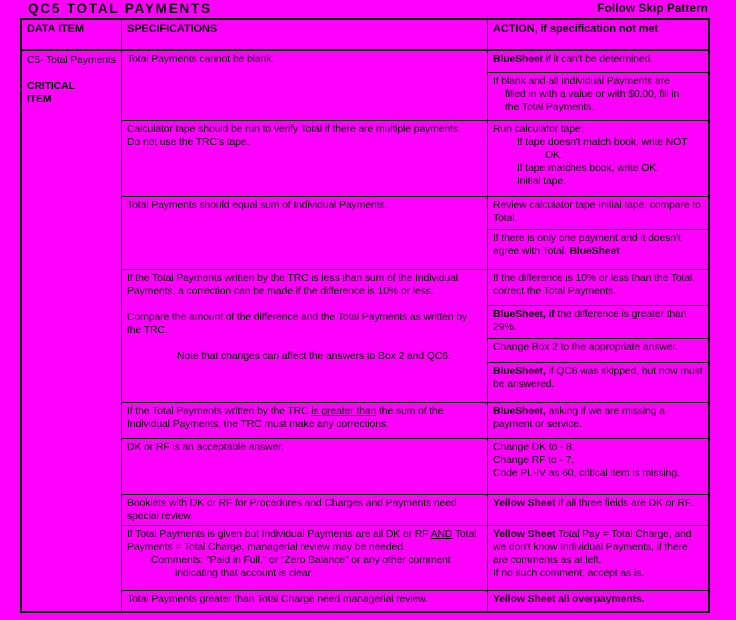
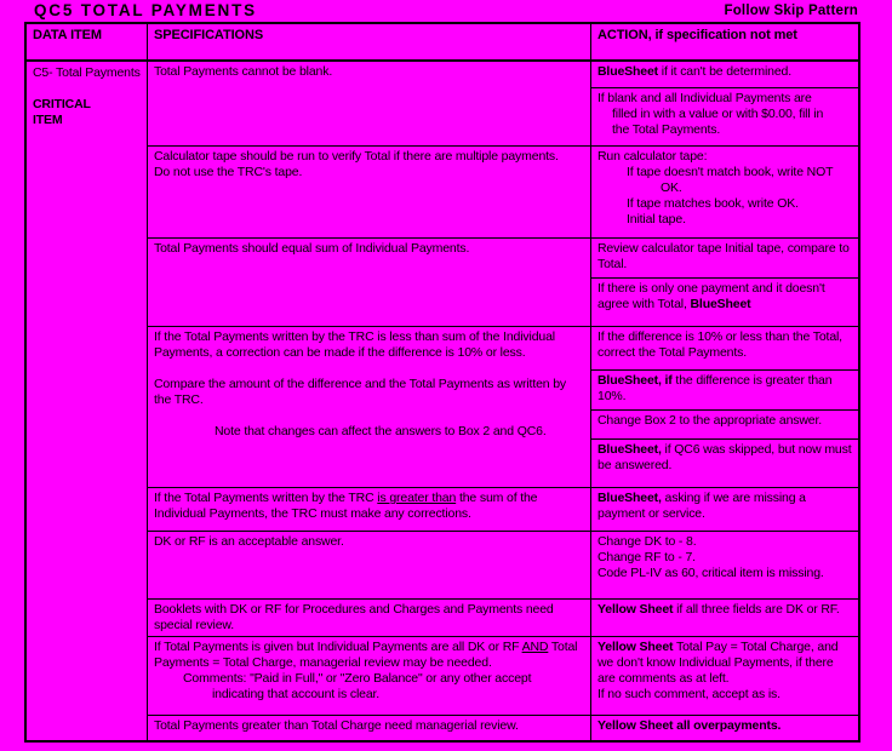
  QC5 TOTAL PAYMENTS
  Follow Skip Pattern
  DATA ITEM
  SPECIFICATIONS
  ACTION, if specification not met
  C5- Total Payments
  CRITICAL
  ITEM
  Total Payments cannot be blank.
  BlueSheet if it can't be determined.
  If blank and all Individual Payments are
  filled in with a value or with $0.00, fill in
  the Total Payments.
  Calculator tape should be run to verify Total if there are multiple payments.
  Do not use the TRC's tape.
  Run calculator tape:
  If tape doesn't match book, write NOT
  OK.
  If tape matches book, write OK.
  Initial tape.
  Total Payments should equal sum of Individual Payments.
  Review calculator tape Initial tape, compare to Total.
  If there is only one payment and it doesn't agree with Total, BlueSheet
  If the Total Payments written by the TRC is less than sum of the Individual Payments, a correction can be made if the difference is 10% or less.
  Compare the amount of the difference and the Total Payments as written by the TRC.
  Note that changes can affect the answers to Box 2 and QC6.
  If the difference is 10% or less than the Total, correct the Total Payments.
- BlueSheet, if the difference is greater than 29%.
+ BlueSheet, if the difference is greater than 10%.
  Change Box 2 to the appropriate answer.
  BlueSheet, if QC6 was skipped, but now must be answered.
  If the Total Payments written by the TRC is greater than the sum of the Individual Payments, the TRC must make any corrections.
  BlueSheet, asking if we are missing a payment or service.
  DK or RF is an acceptable answer.
  Change DK to - 8.
  Change RF to - 7.
  Code PL-IV as 60, critical item is missing.
  Booklets with DK or RF for Procedures and Charges and Payments need special review.
  Yellow Sheet if all three fields are DK or RF.
  If Total Payments is given but Individual Payments are all DK or RF AND Total Payments = Total Charge, managerial review may be needed.
- Comments: "Paid in Full," or "Zero Balance" or any other comment
+ Comments: "Paid in Full," or "Zero Balance" or any other accept
  indicating that account is clear.
  Yellow Sheet Total Pay = Total Charge, and we don't know Individual Payments, if there are comments as at left.
  If no such comment, accept as is.
  Total Payments greater than Total Charge need managerial review.
  Yellow Sheet all overpayments.
